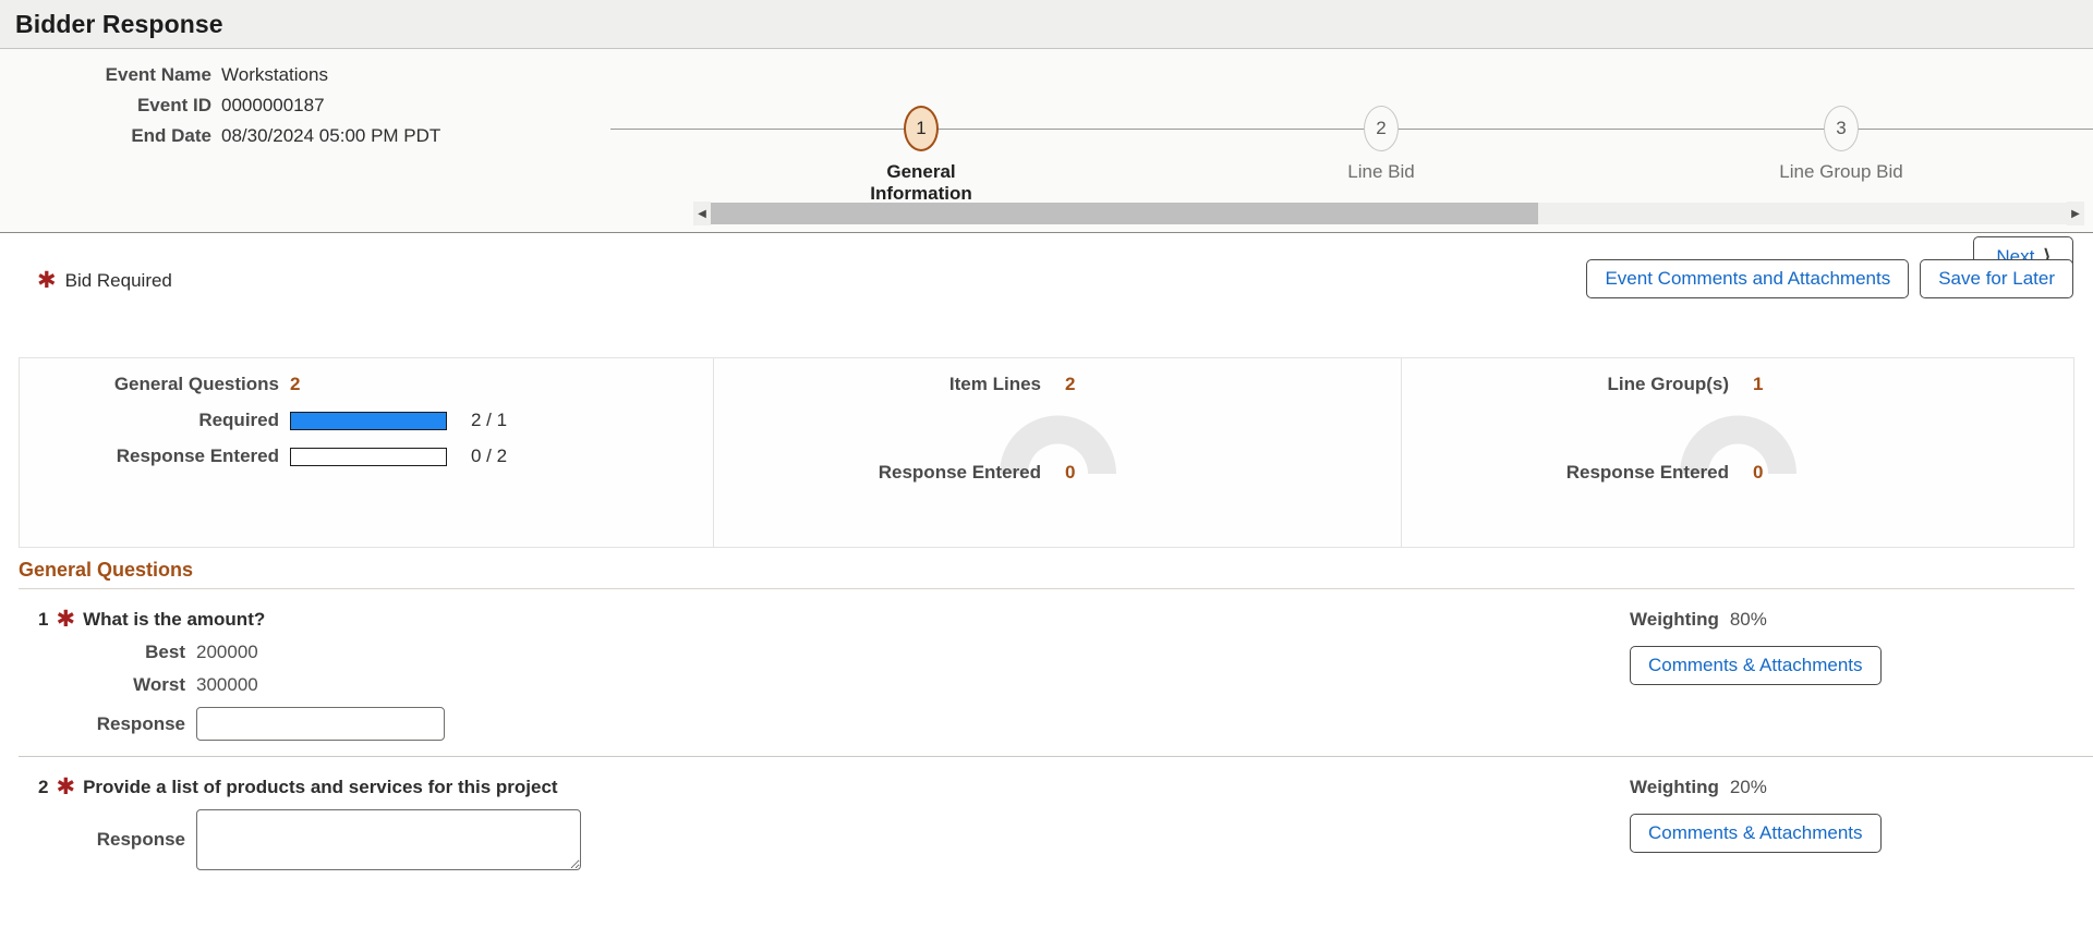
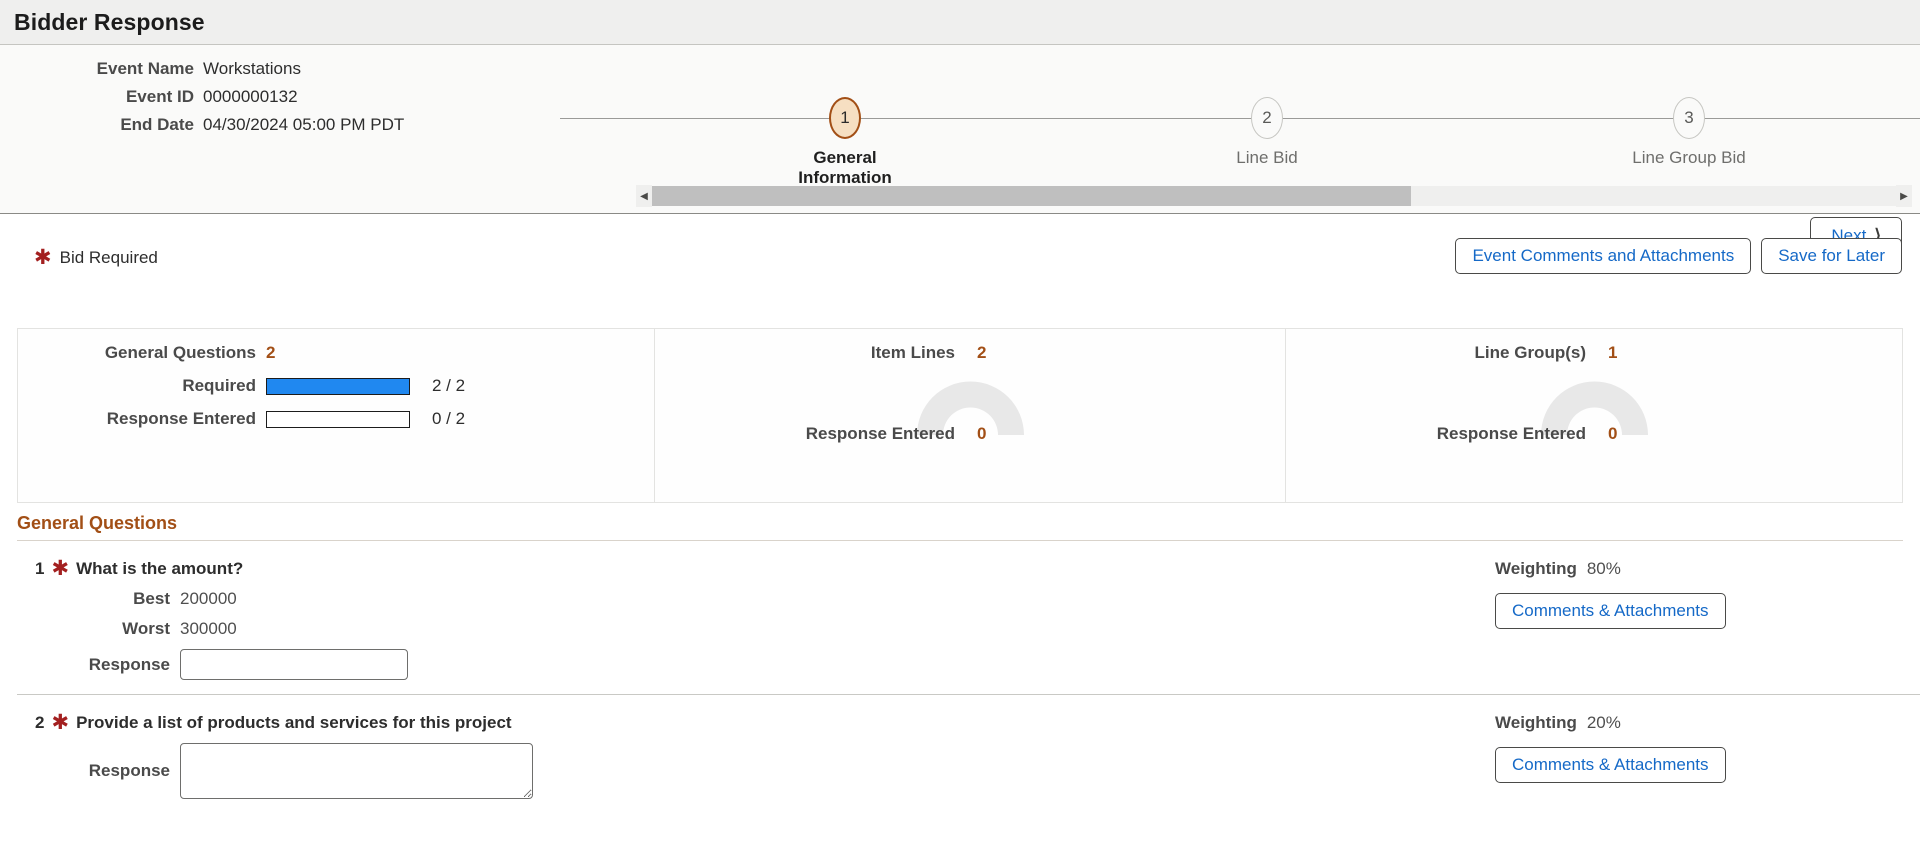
  Bidder Response
  Event Name
  Workstations
  Event ID
- 0000000187
+ 0000000132
  End Date
- 08/30/2024 05:00 PM PDT
+ 04/30/2024 05:00 PM PDT
  1
  General Information
  2
  Line Bid
  3
  Line Group Bid
  ◀
  ▶
  Next
  ⟩
  ✱
  Bid Required
  Event Comments and Attachments
  Save for Later
  General Questions
  2
  Required
- 2 / 1
+ 2 / 2
  Response Entered
  0 / 2
  Item Lines
  2
  Response Entered
  0
  Line Group(s)
  1
  Response Entered
  0
  General Questions
  1
  ✱
  What is the amount?
  Best
  200000
  Worst
  300000
  Response
  Weighting
  80%
  Comments & Attachments
  2
  ✱
  Provide a list of products and services for this project
  Response
  Weighting
  20%
  Comments & Attachments
